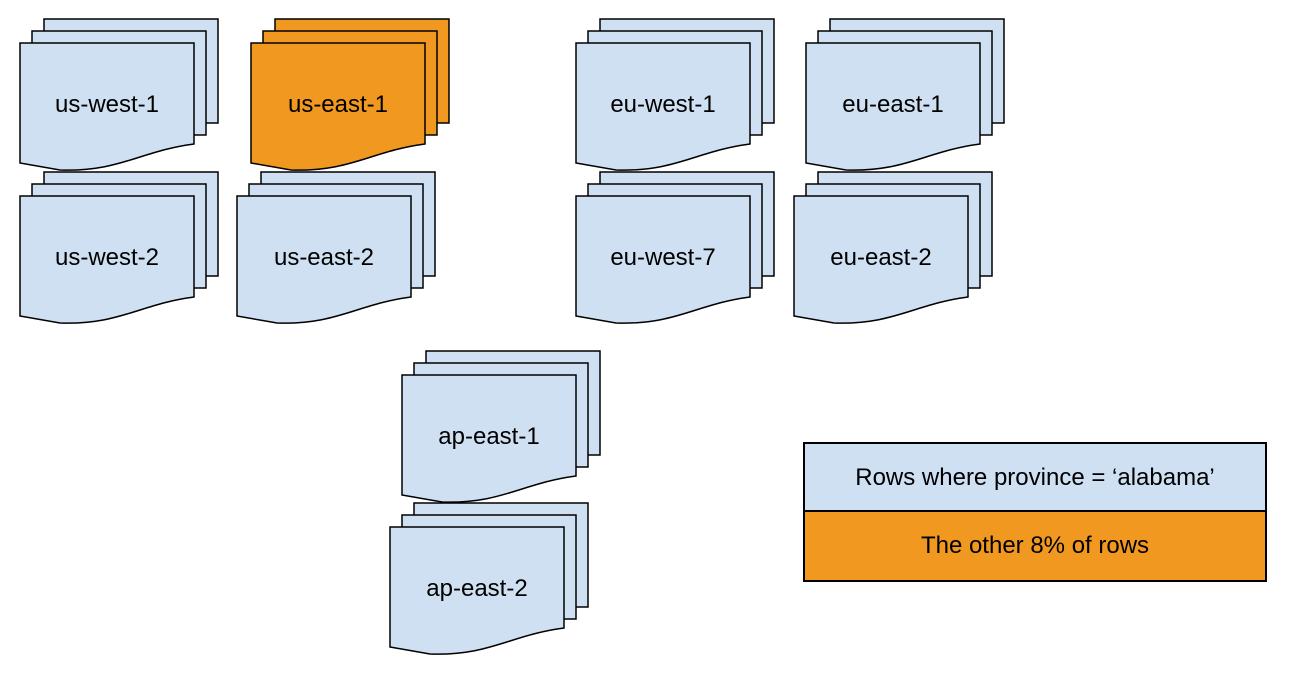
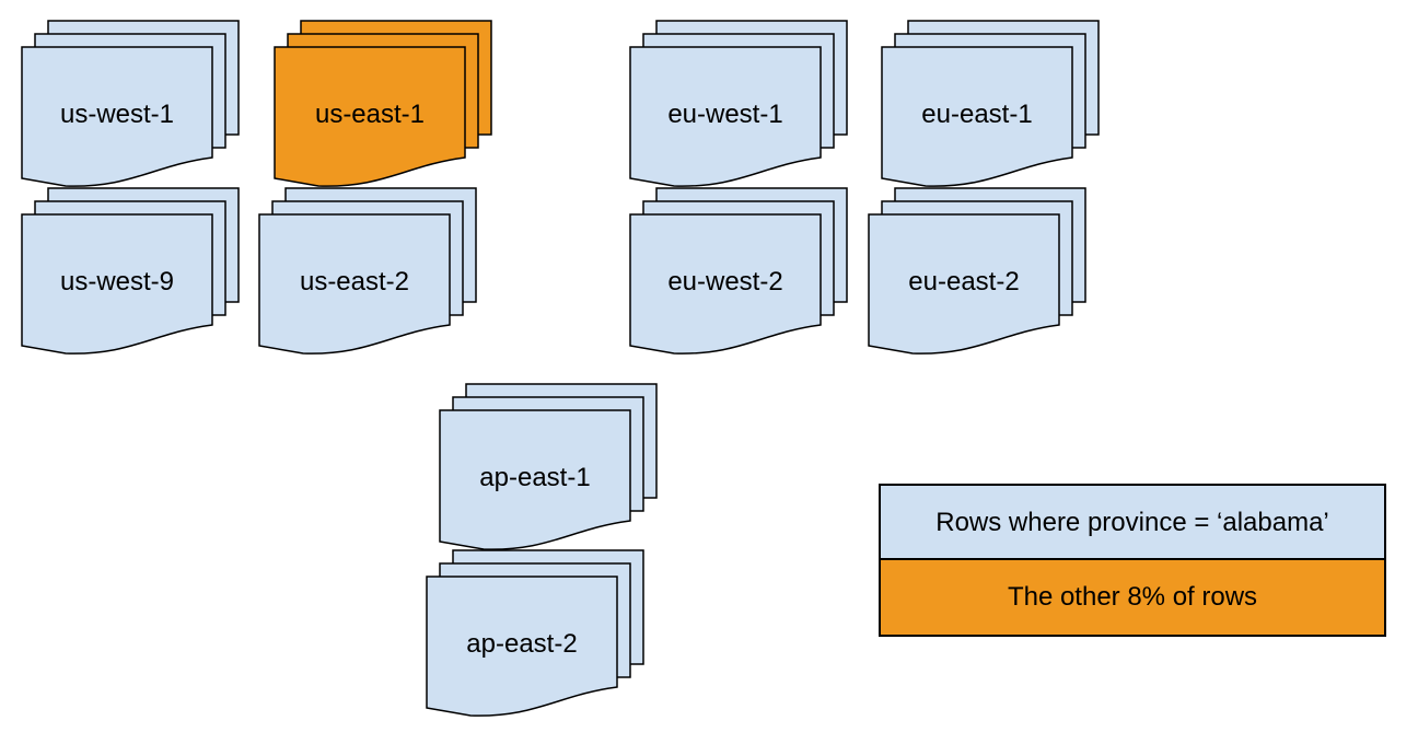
  us-west-1
  us-east-1
  eu-west-1
  eu-east-1
- us-west-2
+ us-west-9
  us-east-2
- eu-west-7
+ eu-west-2
  eu-east-2
  ap-east-1
  ap-east-2
  Rows where province = ‘alabama’
  The other 8% of rows
